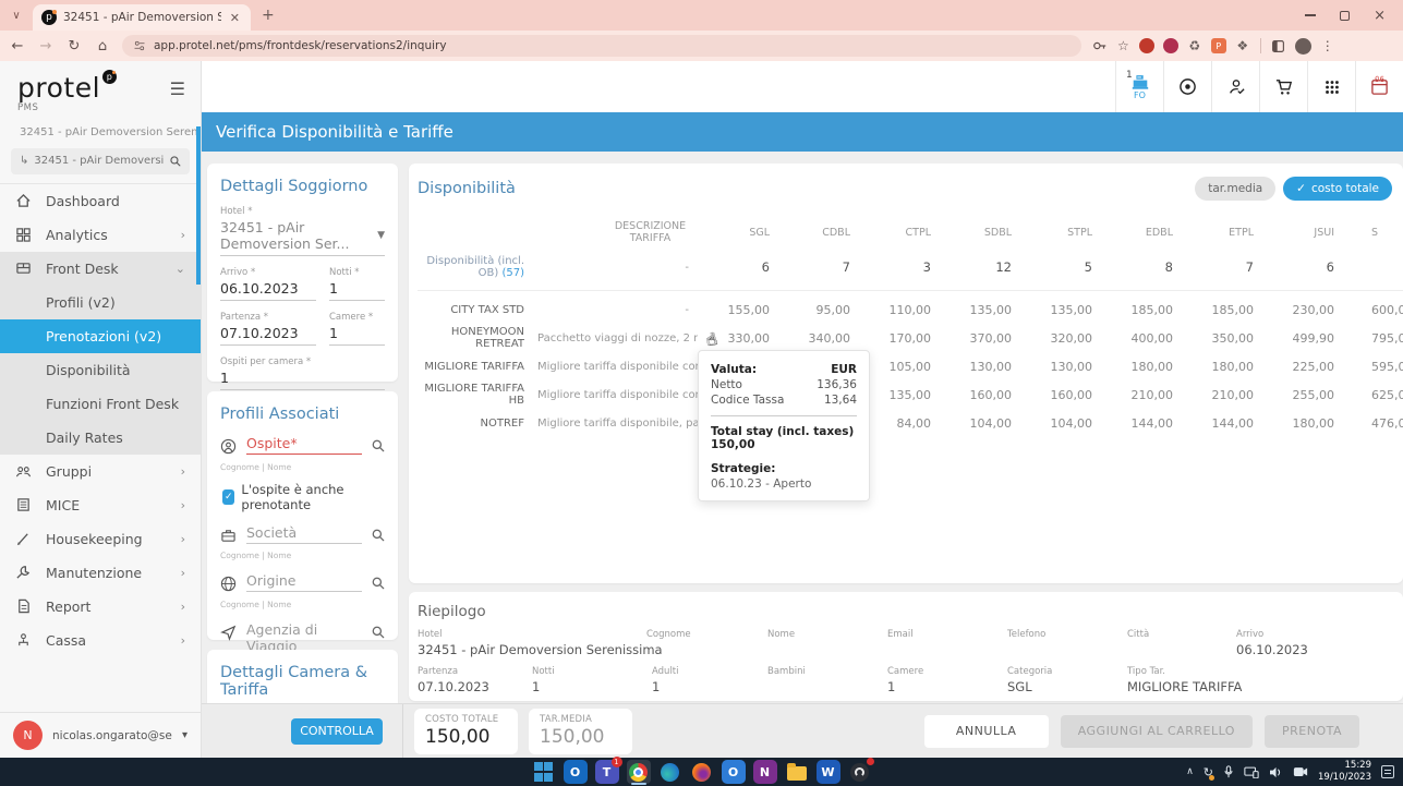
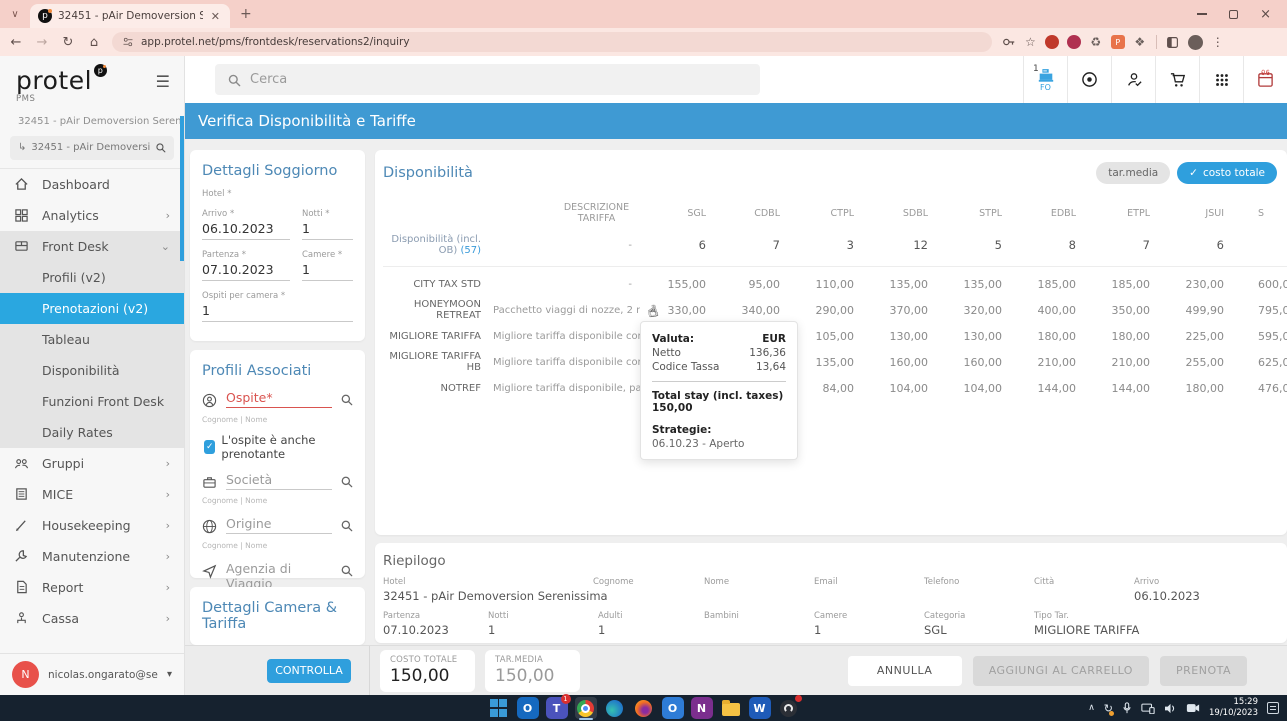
  ∨
  p
  32451 - pAir Demoversion S
  ✕
  +
  ×
  ←
  →
  ↻
  ⌂
  app.protel.net/pms/frontdesk/reservations2/inquiry
  ☆
  ♻
  P
  ❖
  ⋮
  protel
  p
  PMS
  ☰
  32451 - pAir Demoversion Seren
  ↳
  Dashboard
  Analytics
  ›
  Front Desk
  ⌄
  Profili (v2)
  Prenotazioni (v2)
+ Tableau
  Disponibilità
  Funzioni Front Desk
  Daily Rates
  Gruppi
  ›
  MICE
  ›
  Housekeeping
  ›
  Manutenzione
  ›
  Report
  ›
  Cassa
  ›
  N
  nicolas.ongarato@se
  ▾
+ Cerca
  1
  FO
  06
  Verifica Disponibilità e Tariffe
  Dettagli Soggiorno
  Hotel *
- 32451 - pAir Demoversion Ser...
- ▼
  Arrivo *
  06.10.2023
  Notti *
  1
  Partenza *
  07.10.2023
  Camere *
  1
  Ospiti per camera *
  1
  Profili Associati
  Ospite*
  Cognome | Nome
  ✓
  L'ospite è anche prenotante
  Società
  Cognome | Nome
  Origine
  Cognome | Nome
  Agenzia di Viaggio
  Dettagli Camera & Tariffa
  Disponibilità
  tar.media
  ✓
  costo totale
  DESCRIZIONE TARIFFA
  SGL
  CDBL
  CTPL
  SDBL
  STPL
  EDBL
  ETPL
  JSUI
  S
  Disponibilità (incl. OB) (57)
  -
  6
  7
  3
  12
  5
  8
  7
  6
  CITY TAX STD
  -
  155,00
  95,00
  110,00
  135,00
  135,00
  185,00
  185,00
  230,00
  600,0
  HONEYMOON RETREAT
  Pacchetto viaggi di nozze, 2 n
  330,00
  340,00
- 170,00
+ 290,00
  370,00
  320,00
  400,00
  350,00
  499,90
  795,0
  MIGLIORE TARIFFA
  Migliore tariffa disponibile co
  105,00
  130,00
  130,00
  180,00
  180,00
  225,00
  595,0
  MIGLIORE TARIFFA HB
  Migliore tariffa disponibile co
  135,00
  160,00
  160,00
  210,00
  210,00
  255,00
  625,0
  NOTREF
  Migliore tariffa disponibile, pa
  84,00
  104,00
  104,00
  144,00
  144,00
  180,00
  476,0
  Valuta:
  EUR
  Netto
  136,36
  Codice Tassa
  13,64
  Total stay (incl. taxes) 150,00
  Strategie:
  06.10.23 - Aperto
  Riepilogo
  Hotel
  32451 - pAir Demoversion Serenissi
  Cognome
  Nome
  Email
  Telefono
  Città
  Arrivo
  06.10.2023
  Partenza
  07.10.2023
  Notti
  1
  Adulti
  1
  Bambini
  Camere
  1
  Categoria
  SGL
  Tipo Tar.
  MIGLIORE TARIFFA
  CONTROLLA
  COSTO TOTALE
  150,00
  TAR.MEDIA
  150,00
  ANNULLA
  AGGIUNGI AL CARRELLO
  PRENOTA
  O
  T
  1
  O
  N
  W
  ∧
  ↻
  15:29
  19/10/2023
